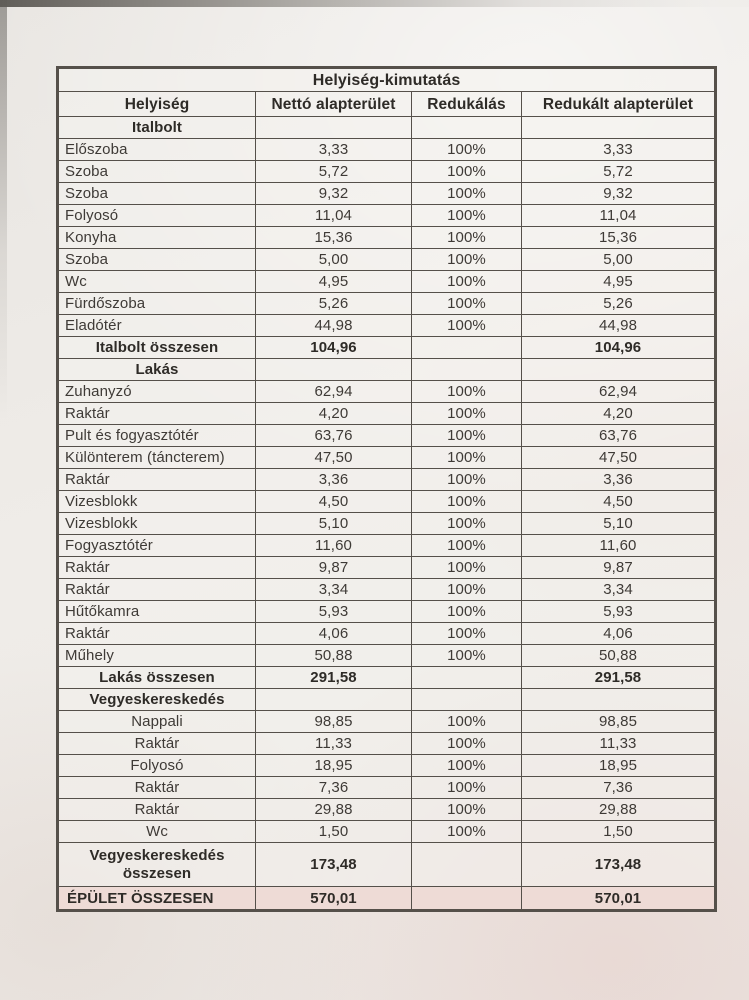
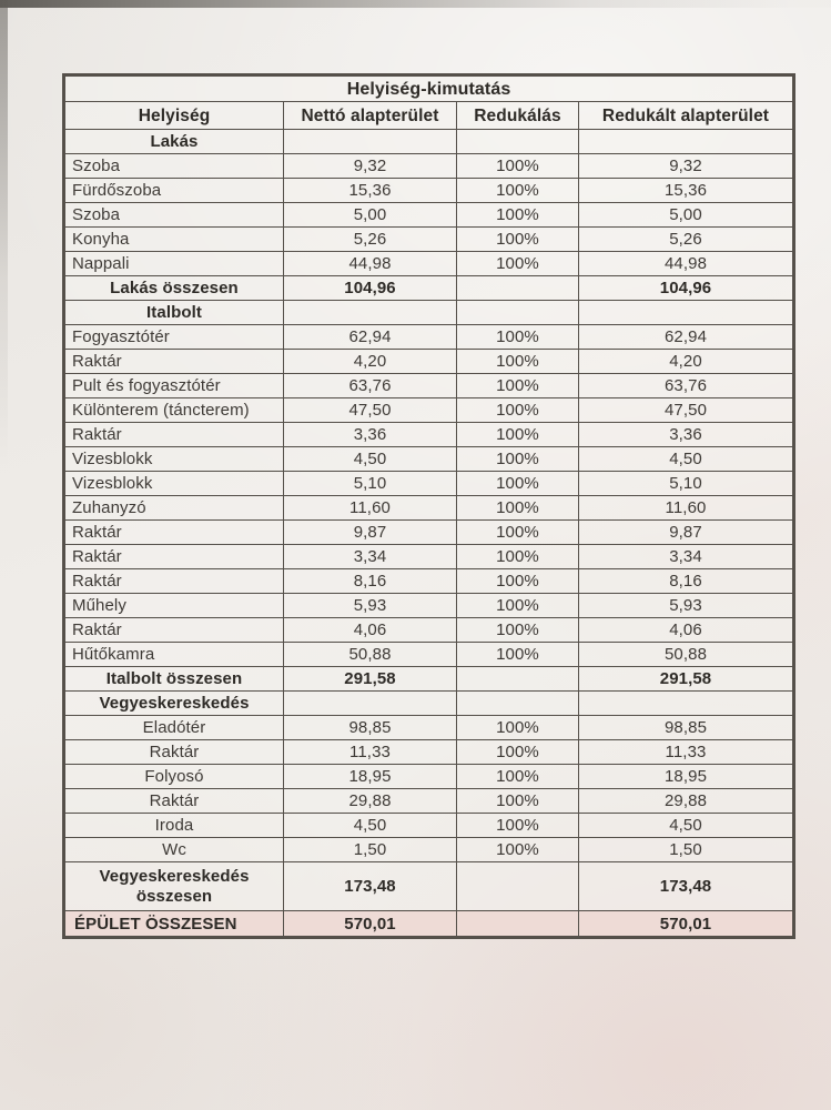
  Helyiség-kimutatás
  Helyiség	Nettó alapterület	Redukálás	Redukált alapterület
- Italbolt
+ Lakás
- Előszoba	3,33	100%	3,33
- Szoba	5,72	100%	5,72
  Szoba	9,32	100%	9,32
- Folyosó	11,04	100%	11,04
- Konyha	15,36	100%	15,36
+ Fürdőszoba	15,36	100%	15,36
  Szoba	5,00	100%	5,00
- Wc	4,95	100%	4,95
- Fürdőszoba	5,26	100%	5,26
+ Konyha	5,26	100%	5,26
- Eladótér	44,98	100%	44,98
+ Nappali	44,98	100%	44,98
- Italbolt összesen	104,96		104,96
+ Lakás összesen	104,96		104,96
- Lakás
+ Italbolt
- Zuhanyzó	62,94	100%	62,94
+ Fogyasztótér	62,94	100%	62,94
  Raktár	4,20	100%	4,20
  Pult és fogyasztótér	63,76	100%	63,76
  Különterem (táncterem)	47,50	100%	47,50
  Raktár	3,36	100%	3,36
  Vizesblokk	4,50	100%	4,50
  Vizesblokk	5,10	100%	5,10
- Fogyasztótér	11,60	100%	11,60
+ Zuhanyzó	11,60	100%	11,60
  Raktár	9,87	100%	9,87
  Raktár	3,34	100%	3,34
+ Raktár	8,16	100%	8,16
- Hűtőkamra	5,93	100%	5,93
+ Műhely	5,93	100%	5,93
  Raktár	4,06	100%	4,06
- Műhely	50,88	100%	50,88
+ Hűtőkamra	50,88	100%	50,88
- Lakás összesen	291,58		291,58
+ Italbolt összesen	291,58		291,58
  Vegyeskereskedés
- Nappali	98,85	100%	98,85
+ Eladótér	98,85	100%	98,85
  Raktár	11,33	100%	11,33
  Folyosó	18,95	100%	18,95
- Raktár	7,36	100%	7,36
  Raktár	29,88	100%	29,88
+ Iroda	4,50	100%	4,50
  Wc	1,50	100%	1,50
  Vegyeskereskedés összesen	173,48		173,48
  ÉPÜLET ÖSSZESEN	570,01		570,01
